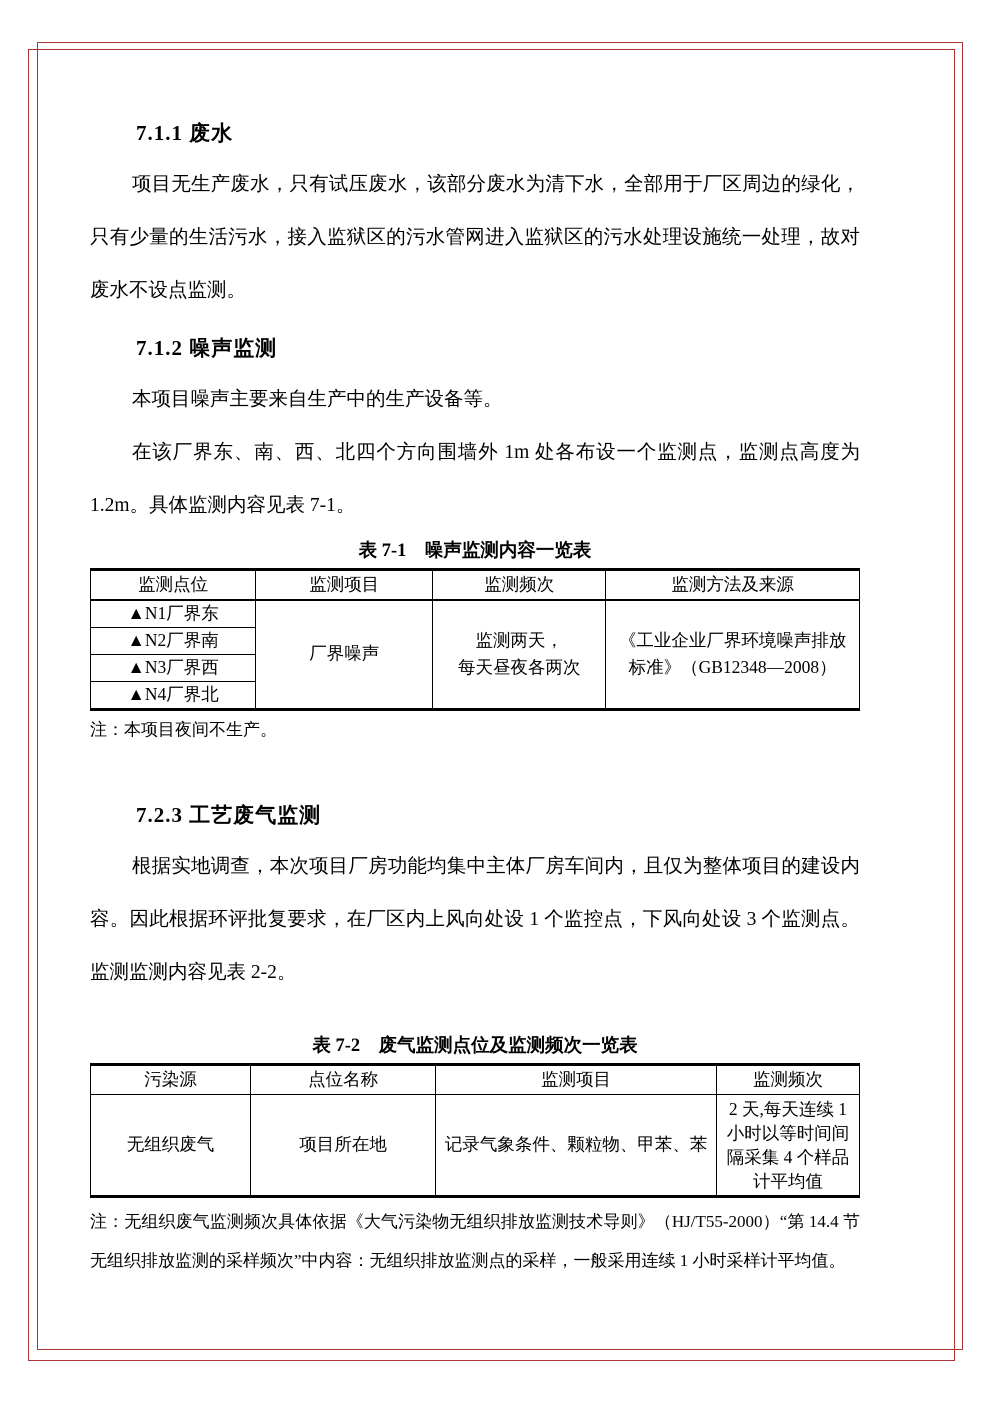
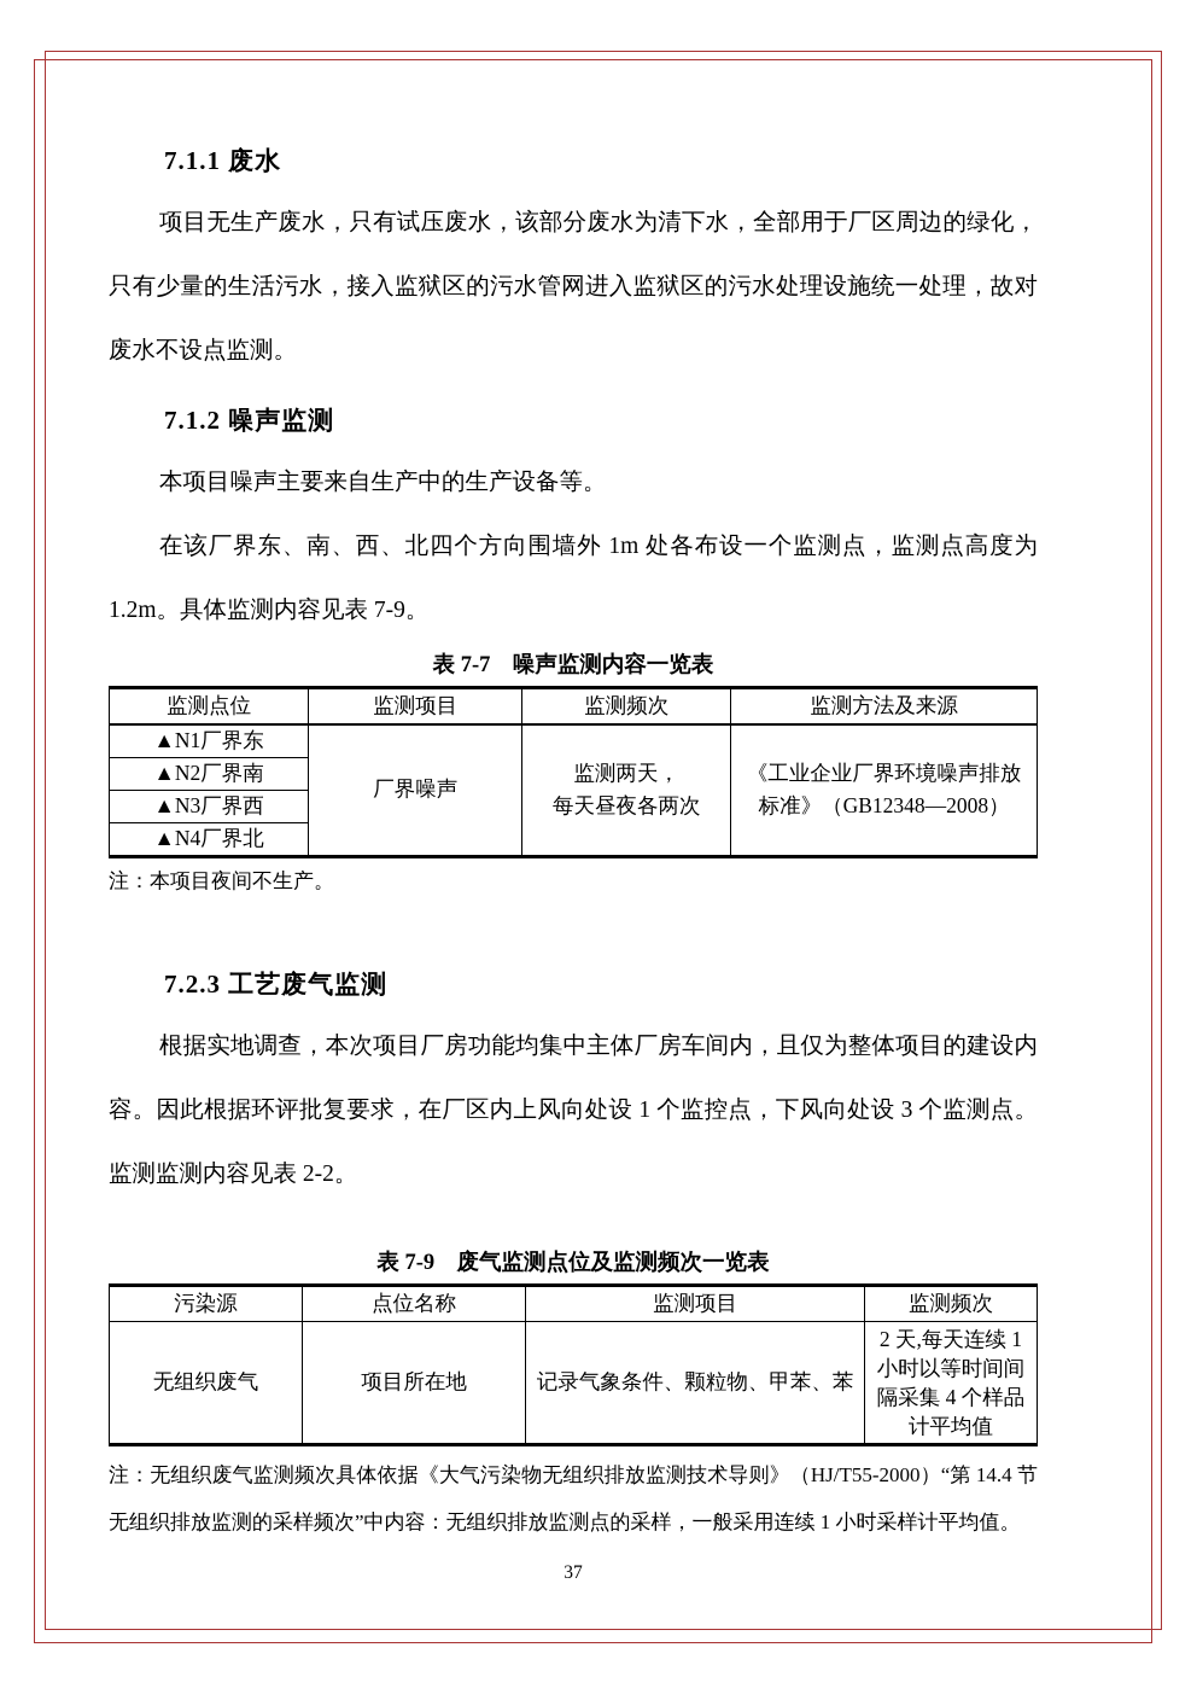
  7.1.1 废水
  项目无生产废水，只有试压废水，该部分废水为清下水，全部用于厂区周边的绿化，只有少量的生活污水，接入监狱区的污水管网进入监狱区的污水处理设施统一处理，故对废水不设点监测。
  7.1.2 噪声监测
  本项目噪声主要来自生产中的生产设备等。
- 在该厂界东、南、西、北四个方向围墙外 1m 处各布设一个监测点，监测点高度为 1.2m。具体监测内容见表 7-1。
+ 在该厂界东、南、西、北四个方向围墙外 1m 处各布设一个监测点，监测点高度为 1.2m。具体监测内容见表 7-9。
- 表 7-1 噪声监测内容一览表
+ 表 7-7 噪声监测内容一览表
  监测点位	监测项目	监测频次	监测方法及来源
  ▲N1厂界东	厂界噪声	监测两天， 每天昼夜各两次	《工业企业厂界环境噪声排放 标准》（GB12348—2008）
  ▲N2厂界南
  ▲N3厂界西
  ▲N4厂界北
  注：本项目夜间不生产。
  7.2.3 工艺废气监测
  根据实地调查，本次项目厂房功能均集中主体厂房车间内，且仅为整体项目的建设内容。因此根据环评批复要求，在厂区内上风向处设 1 个监控点，下风向处设 3 个监测点。监测监测内容见表 2-2。
- 表 7-2 废气监测点位及监测频次一览表
+ 表 7-9 废气监测点位及监测频次一览表
  污染源	点位名称	监测项目	监测频次
  无组织废气	项目所在地	记录气象条件、颗粒物、甲苯、苯	2 天,每天连续 1 小时以等时间间 隔采集 4 个样品 计平均值
  注：无组织废气监测频次具体依据《大气污染物无组织排放监测技术导则》（HJ/T55-2000）“第 14.4 节 无组织排放监测的采样频次”中内容：无组织排放监测点的采样，一般采用连续 1 小时采样计平均值。
+ 37
